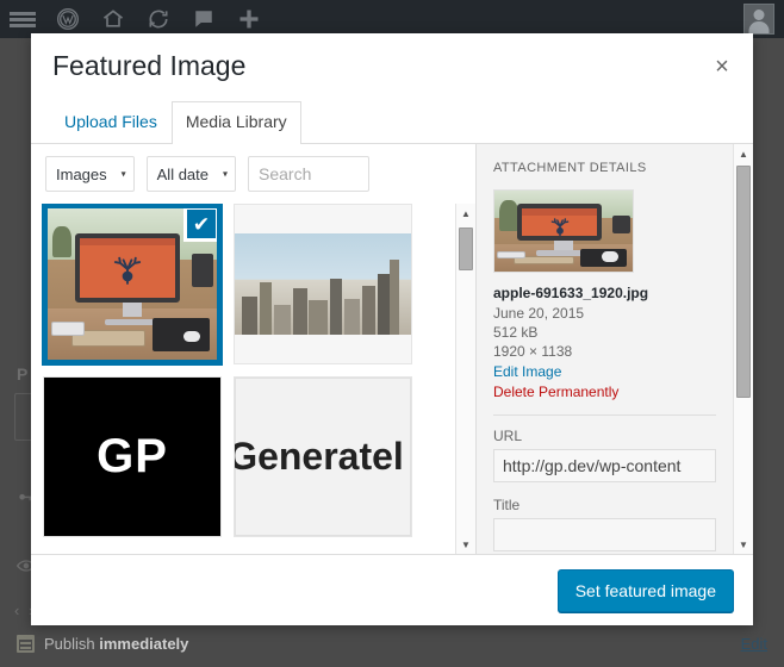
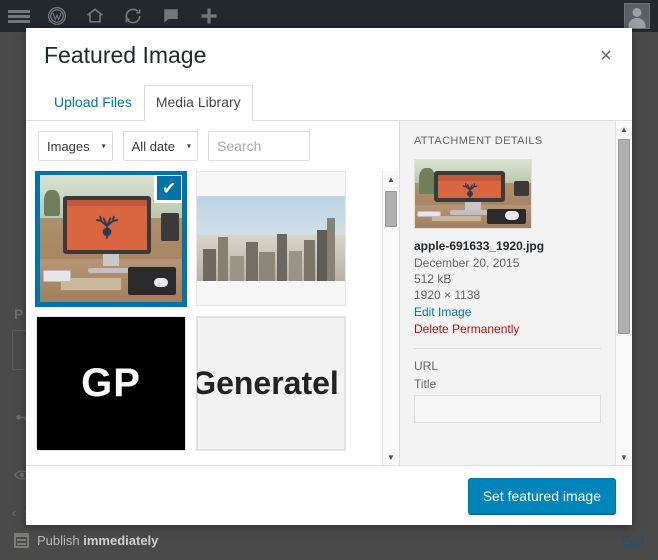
  P
  Publish immediately
  Edit
  Featured Image
  ×
  Upload Files
  Media Library
  Images
  ▾
  All date
  ▾
  Search
  ✔
  GP
  Generatel
  ▲
  ▼
  ATTACHMENT DETAILS
  apple-691633_1920.jpg
- June 20, 2015
+ December 20, 2015
  512 kB
  1920 × 1138
  Edit Image
  Delete Permanently
  URL
- http://gp.dev/wp-content
  Title
  ▲
  ▼
  Set featured image
